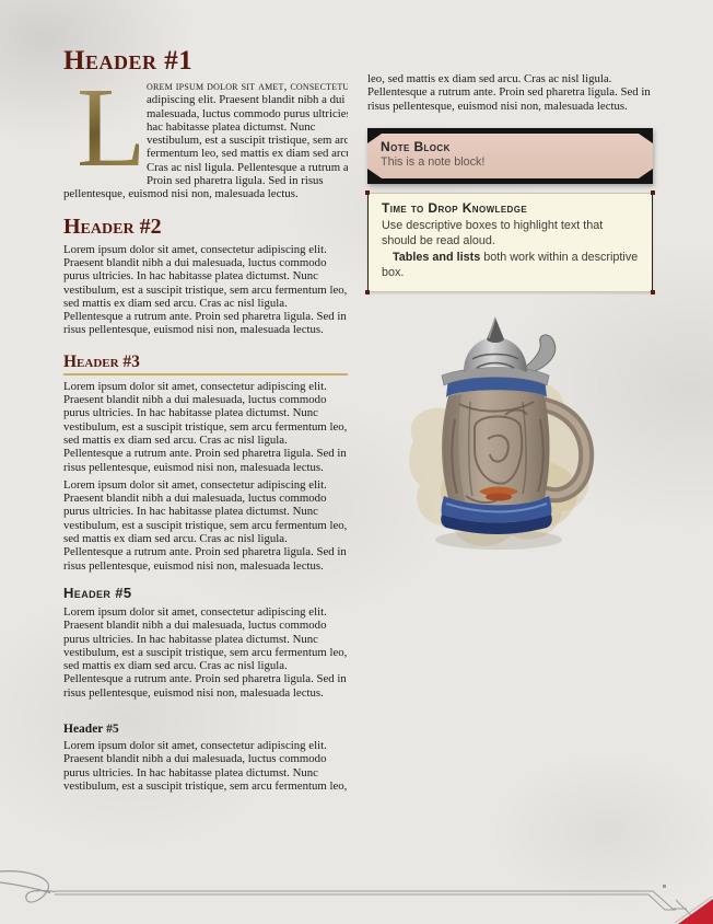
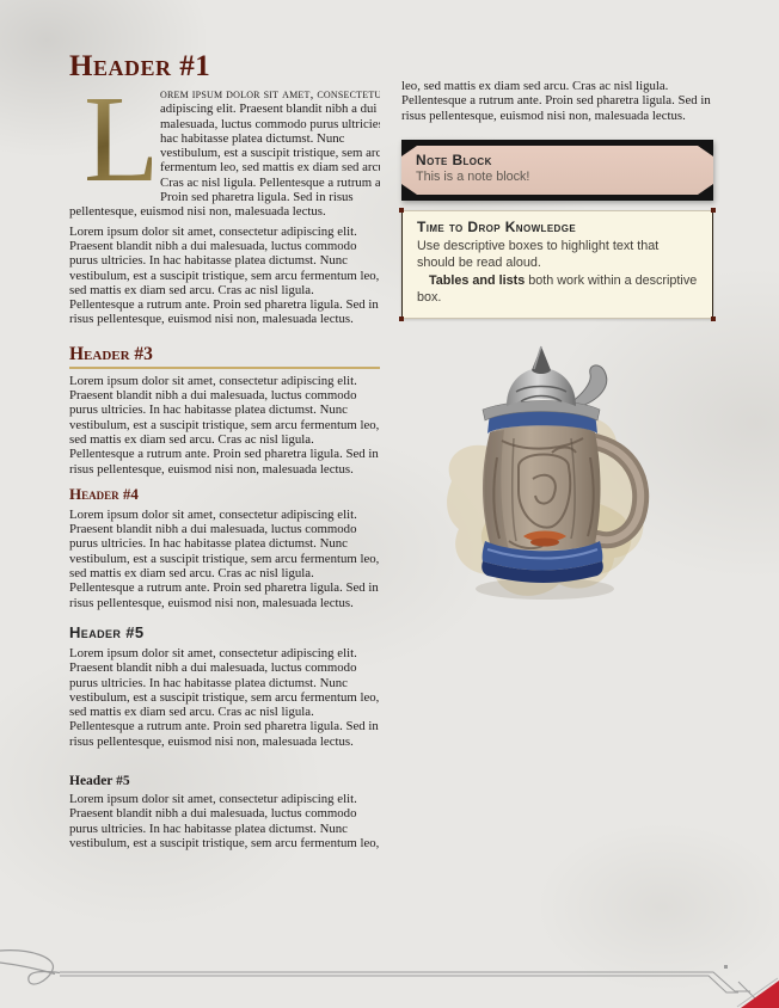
  Header #1
  L
  orem ipsum dolor sit amet, consectetu adipiscing elit. Praesent blandit nibh a dui malesuada, luctus commodo purus ultricie hac habitasse platea dictumst. Nunc vestibulum, est a suscipit tristique, sem arc fermentum leo, sed mattis ex diam sed arc Cras ac nisl ligula. Pellentesque a rutrum a Proin sed pharetra ligula. Sed in risus pellentesque, euismod nisi non, malesuada lectus.
- Header #2
  Lorem ipsum dolor sit amet, consectetur adipiscing elit. Praesent blandit nibh a dui malesuada, luctus commodo purus ultricies. In hac habitasse platea dictumst. Nunc vestibulum, est a suscipit tristique, sem arcu fermentum leo, sed mattis ex diam sed arcu. Cras ac nisl ligula. Pellentesque a rutrum ante. Proin sed pharetra ligula. Sed in risus pellentesque, euismod nisi non, malesuada lectus.
  Header #3
  Lorem ipsum dolor sit amet, consectetur adipiscing elit. Praesent blandit nibh a dui malesuada, luctus commodo purus ultricies. In hac habitasse platea dictumst. Nunc vestibulum, est a suscipit tristique, sem arcu fermentum leo, sed mattis ex diam sed arcu. Cras ac nisl ligula. Pellentesque a rutrum ante. Proin sed pharetra ligula. Sed in risus pellentesque, euismod nisi non, malesuada lectus.
+ Header #4
  Lorem ipsum dolor sit amet, consectetur adipiscing elit. Praesent blandit nibh a dui malesuada, luctus commodo purus ultricies. In hac habitasse platea dictumst. Nunc vestibulum, est a suscipit tristique, sem arcu fermentum leo, sed mattis ex diam sed arcu. Cras ac nisl ligula. Pellentesque a rutrum ante. Proin sed pharetra ligula. Sed in risus pellentesque, euismod nisi non, malesuada lectus.
  Header #5
  Lorem ipsum dolor sit amet, consectetur adipiscing elit. Praesent blandit nibh a dui malesuada, luctus commodo purus ultricies. In hac habitasse platea dictumst. Nunc vestibulum, est a suscipit tristique, sem arcu fermentum leo, sed mattis ex diam sed arcu. Cras ac nisl ligula. Pellentesque a rutrum ante. Proin sed pharetra ligula. Sed in risus pellentesque, euismod nisi non, malesuada lectus.
  Header #5
  leo, sed mattis ex diam sed arcu. Cras ac nisl ligula. Pellentesque a rutrum ante. Proin sed pharetra ligula. Sed in risus pellentesque, euismod nisi non, malesuada lectus.
  Note Block
  This is a note block!
  Time to Drop Knowledge
  Use descriptive boxes to highlight text that should be read aloud.
  Tables and lists both work within a descriptive box.
